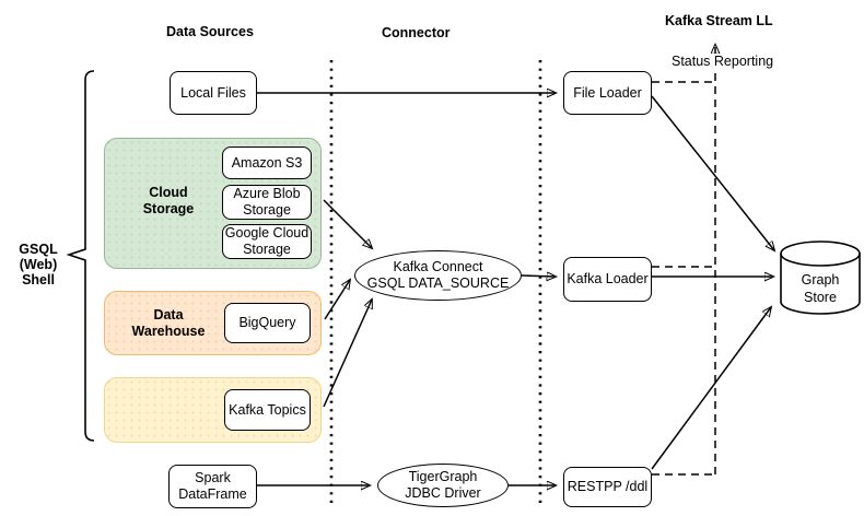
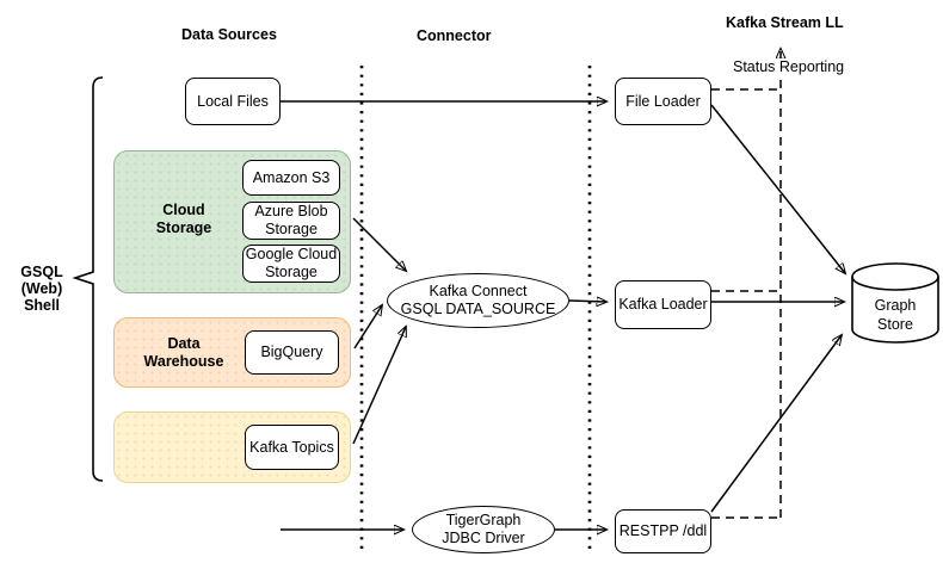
  Data Sources
  Connector
  Kafka Stream LL
  GSQL
  (Web)
  Shell
  Status Reporting
  Cloud
  Storage
  Data
  Warehouse
  Local Files
  Amazon S3
  Azure Blob
  Storage
  Google Cloud
  Storage
  BigQuery
  Kafka Topics
- Spark
- DataFrame
  Kafka Connect
  GSQL DATA_SOURCE
  TigerGraph
  JDBC Driver
  File Loader
  Kafka Loader
  RESTPP /ddl
  Graph
  Store
